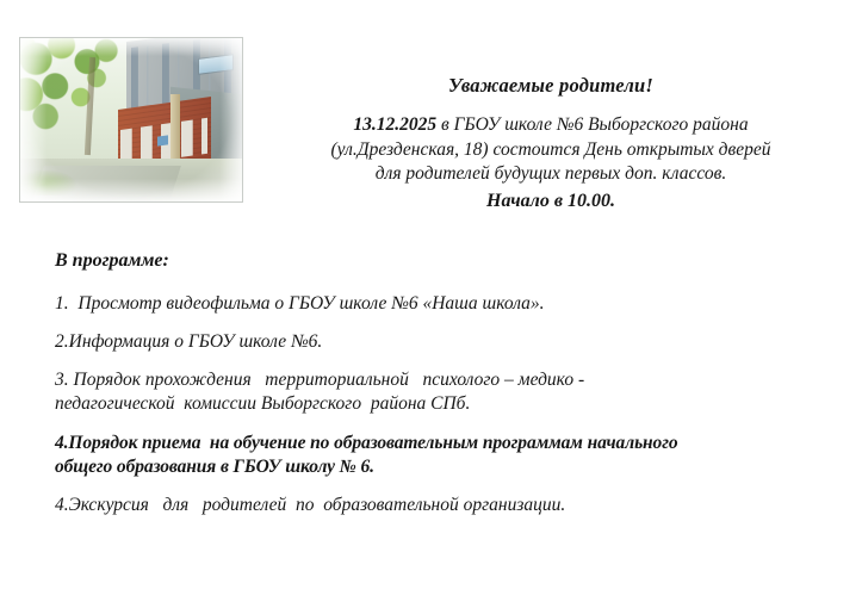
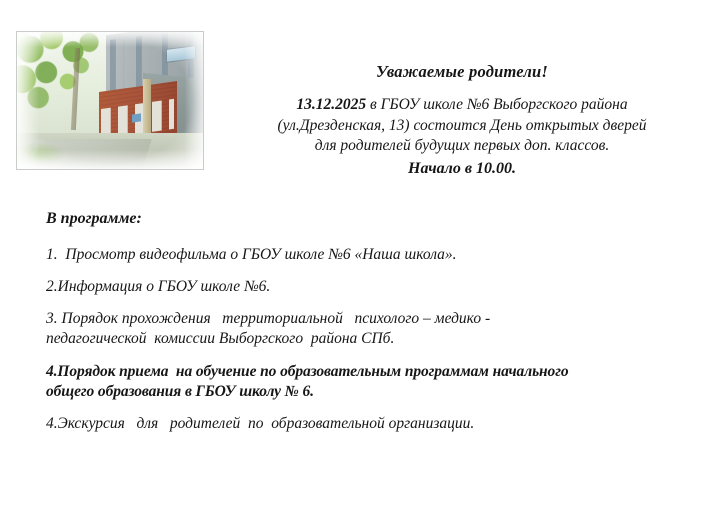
  Уважаемые родители!
  13.12.2025 в ГБОУ школе №6 Выборгского района
- (ул.Дрезденская, 18) состоится День открытых дверей
+ (ул.Дрезденская, 13) состоится День открытых дверей
  для родителей будущих первых доп. классов.
  Начало в 10.00.
  В программе:
  1. Просмотр видеофильма о ГБОУ школе №6 «Наша школа».
  2.Информация о ГБОУ школе №6.
  3. Порядок прохождения территориальной психолого – медико -
  педагогической комиссии Выборгского района СПб.
  4.Порядок приема на обучение по образовательным программам начального
  общего образования в ГБОУ школу № 6.
  4.Экскурсия для родителей по образовательной организации.
